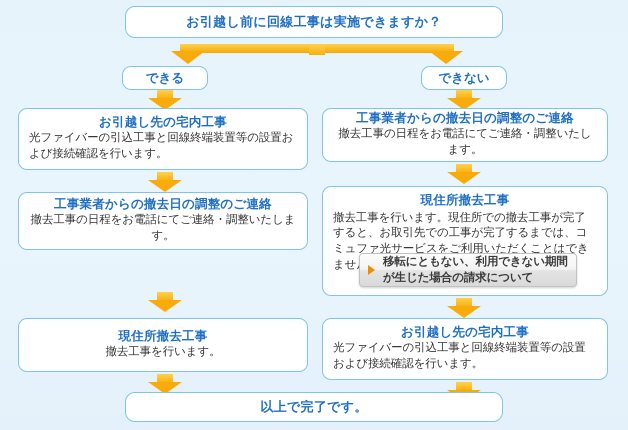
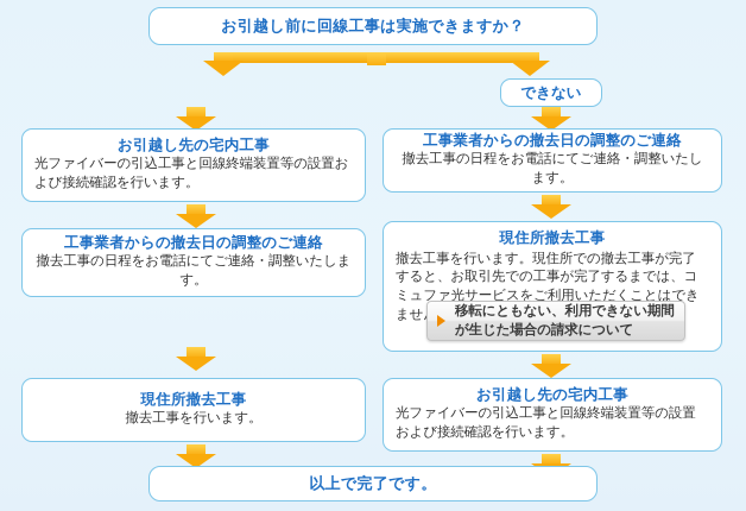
  お引越し前に回線工事は実施できますか？
- できる
  できない
  お引越し先の宅内工事
  光ファイバーの引込工事と回線終端装置等の設置および接続確認を行います。
  工事業者からの撤去日の調整のご連絡
  撤去工事の日程をお電話にてご連絡・調整いたします。
  現住所撤去工事
  撤去工事を行います。
  工事業者からの撤去日の調整のご連絡
  撤去工事の日程をお電話にてご連絡・調整いたします。
  現住所撤去工事
  撤去工事を行います。現住所での撤去工事が完了すると、お取引先での工事が完了するまでは、コミュファ光サービスをご利用いただくことはできませ
  移転にともない、利用できない期間が生じた場合の請求について
  お引越し先の宅内工事
  光ファイバーの引込工事と回線終端装置等の設置および接続確認を行います。
  以上で完了です。
